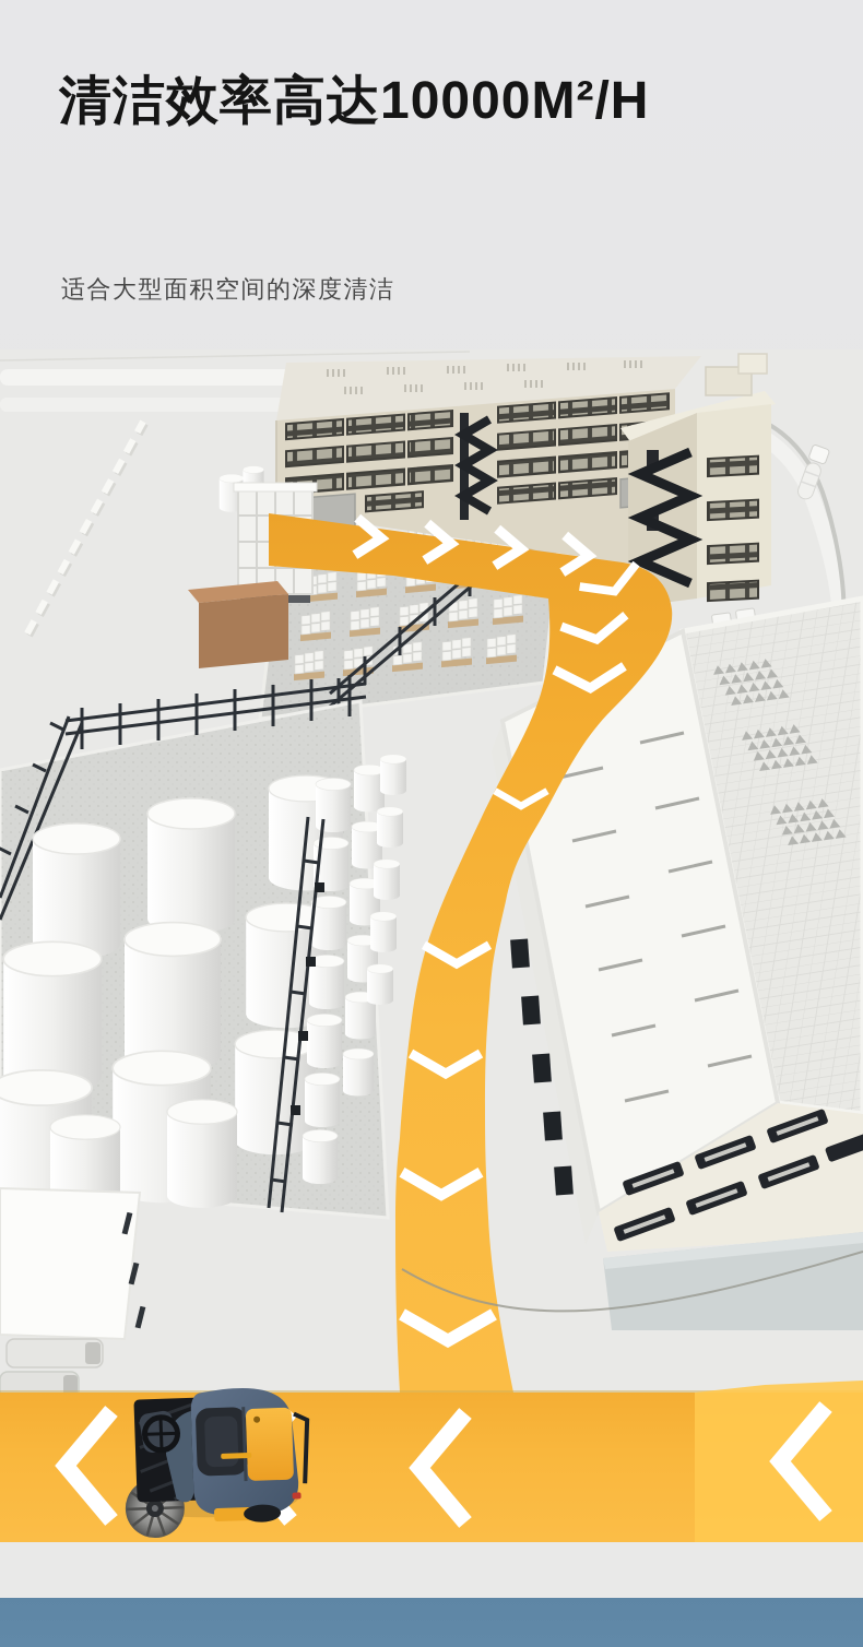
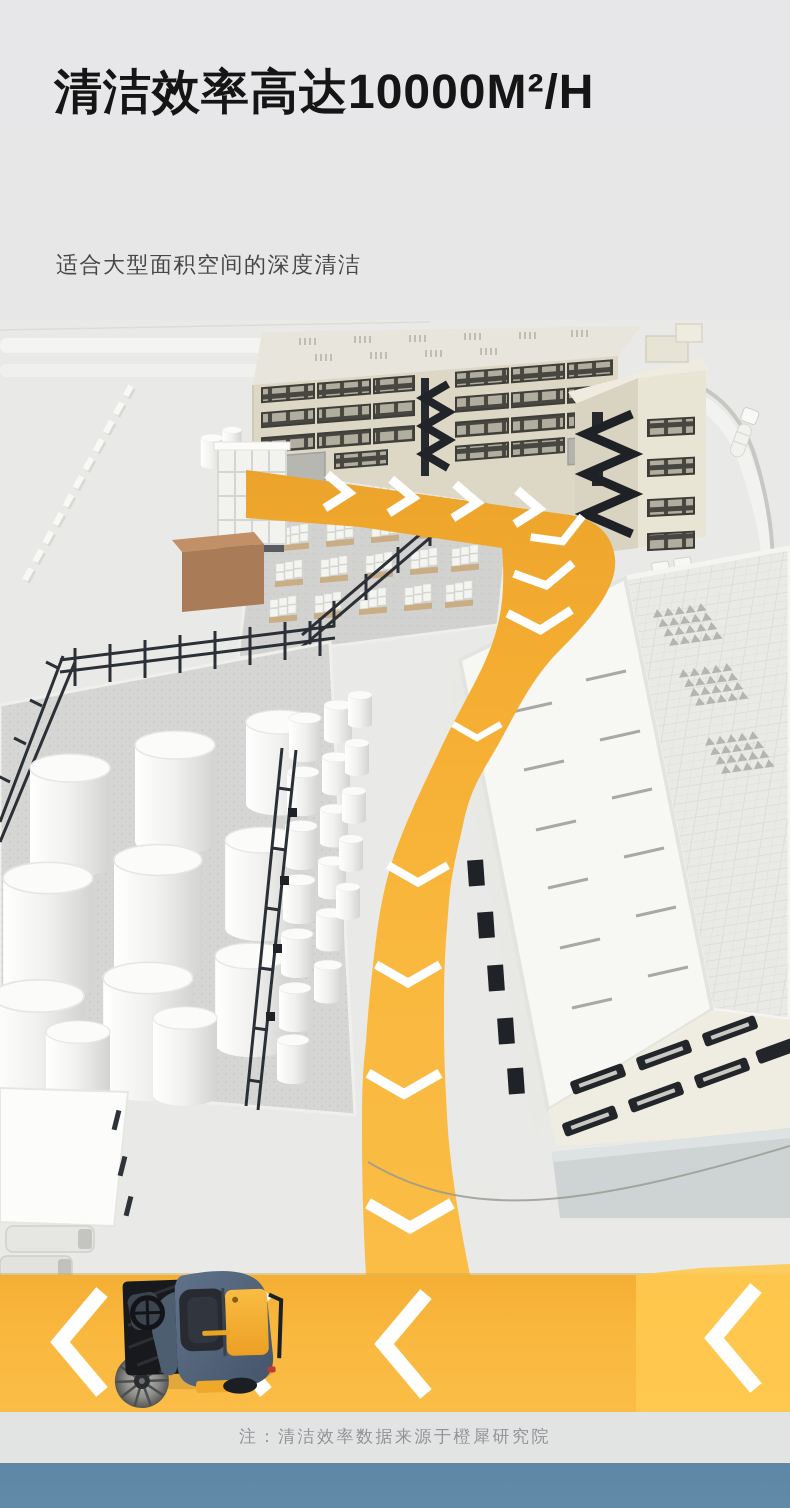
  清洁效率高达10000M²/H
  适合大型面积空间的深度清洁
+ 注：清洁效率数据来源于橙犀研究院
